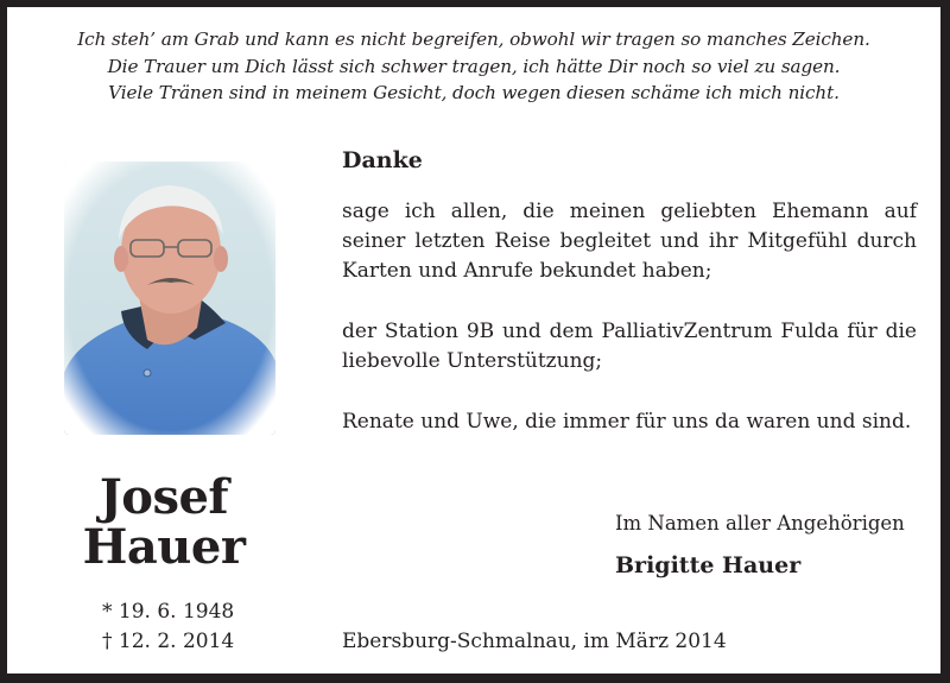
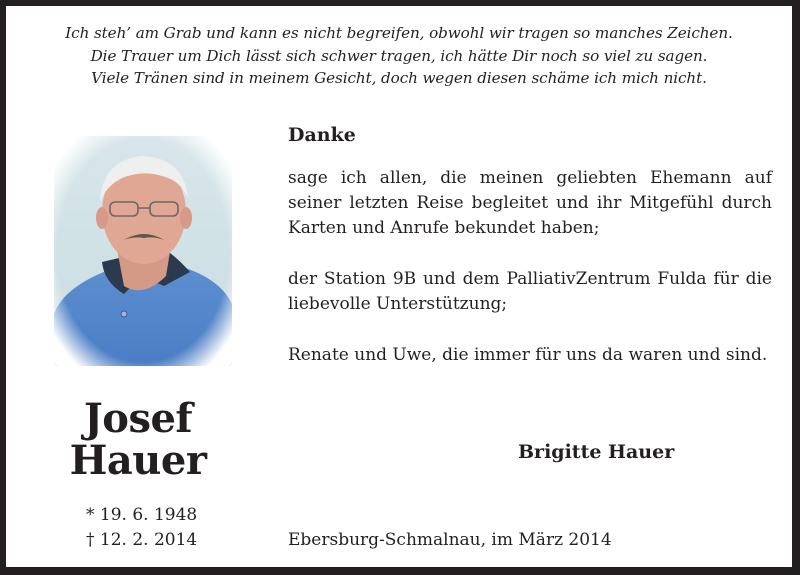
  Ich steh’ am Grab und kann es nicht begreifen, obwohl wir tragen so manches Zeichen.
  Die Trauer um Dich lässt sich schwer tragen, ich hätte Dir noch so viel zu sagen.
  Viele Tränen sind in meinem Gesicht, doch wegen diesen schäme ich mich nicht.
  Josef
  Hauer
  * 19. 6. 1948
  † 12. 2. 2014
  Danke
  sage ich allen, die meinen geliebten Ehemann auf seiner letzten Reise begleitet und ihr Mitgefühl durch Karten und Anrufe bekundet haben;
  der Station 9B und dem PalliativZentrum Fulda für die liebevolle Unterstützung;
  Renate und Uwe, die immer für uns da waren und sind.
- Im Namen aller Angehörigen
  Brigitte Hauer
  Ebersburg-Schmalnau, im März 2014
